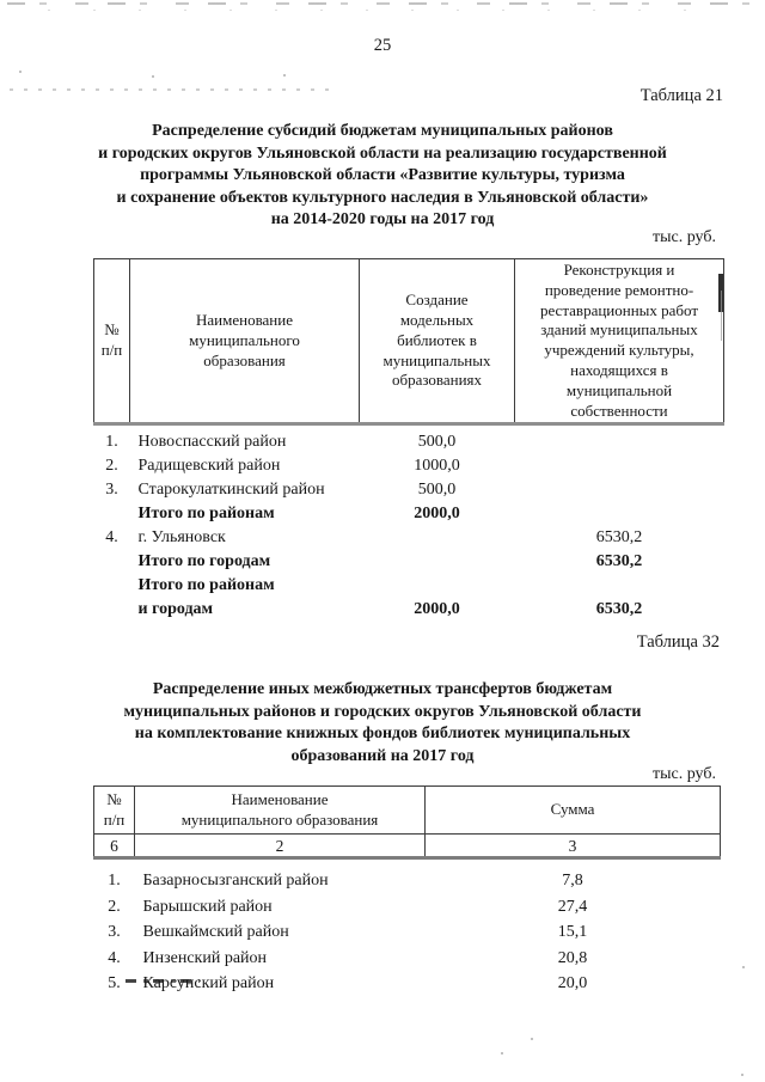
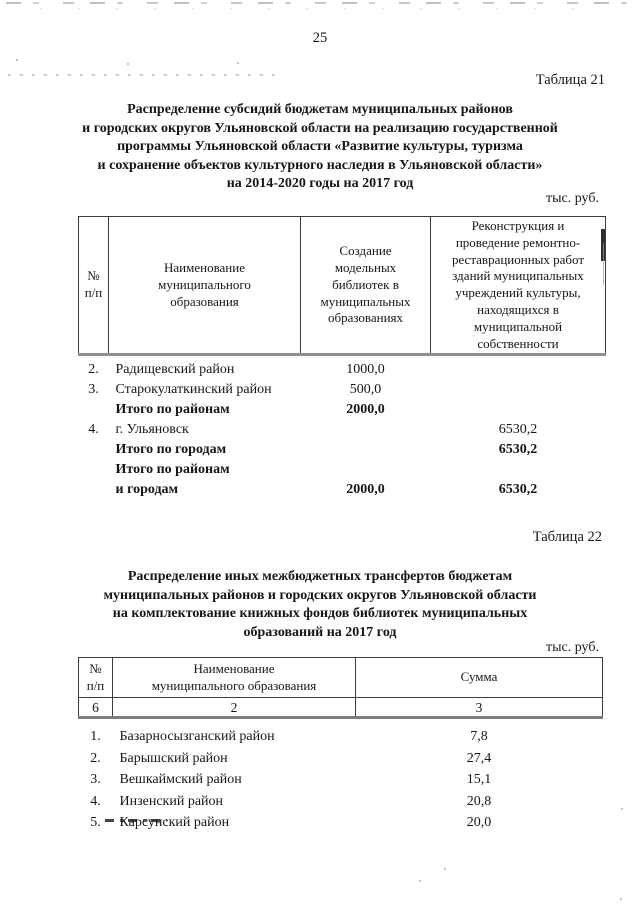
  25
  Таблица 21
  Распределение субсидий бюджетам муниципальных районов
  и городских округов Ульяновской области на реализацию государственной
  программы Ульяновской области «Развитие культуры, туризма
  и сохранение объектов культурного наследия в Ульяновской области»
  на 2014-2020 годы на 2017 год
  тыс. руб.
  № п/п	Наименование муниципального образования	Создание модельных библиотек в муниципальных образованиях	Реконструкция и проведение ремонтно- реставрационных работ зданий муниципальных учреждений культуры, находящихся в муниципальной собственности
- 1.	Новоспасский район	500,0
  2.	Радищевский район	1000,0
  3.	Старокулаткинский район	500,0
  	Итого по районам	2000,0
  4.	г. Ульяновск		6530,2
  	Итого по городам		6530,2
  	Итого по районам и городам	2000,0	6530,2
- Таблица 32
+ Таблица 22
  Распределение иных межбюджетных трансфертов бюджетам
  муниципальных районов и городских округов Ульяновской области
  на комплектование книжных фондов библиотек муниципальных
  образований на 2017 год
  тыс. руб.
  № п/п	Наименование муниципального образования	Сумма
  6	2	3
  1.	Базарносызганский район	7,8
  2.	Барышский район	27,4
  3.	Вешкаймский район	15,1
  4.	Инзенский район	20,8
  5.	Карсунский район	20,0
